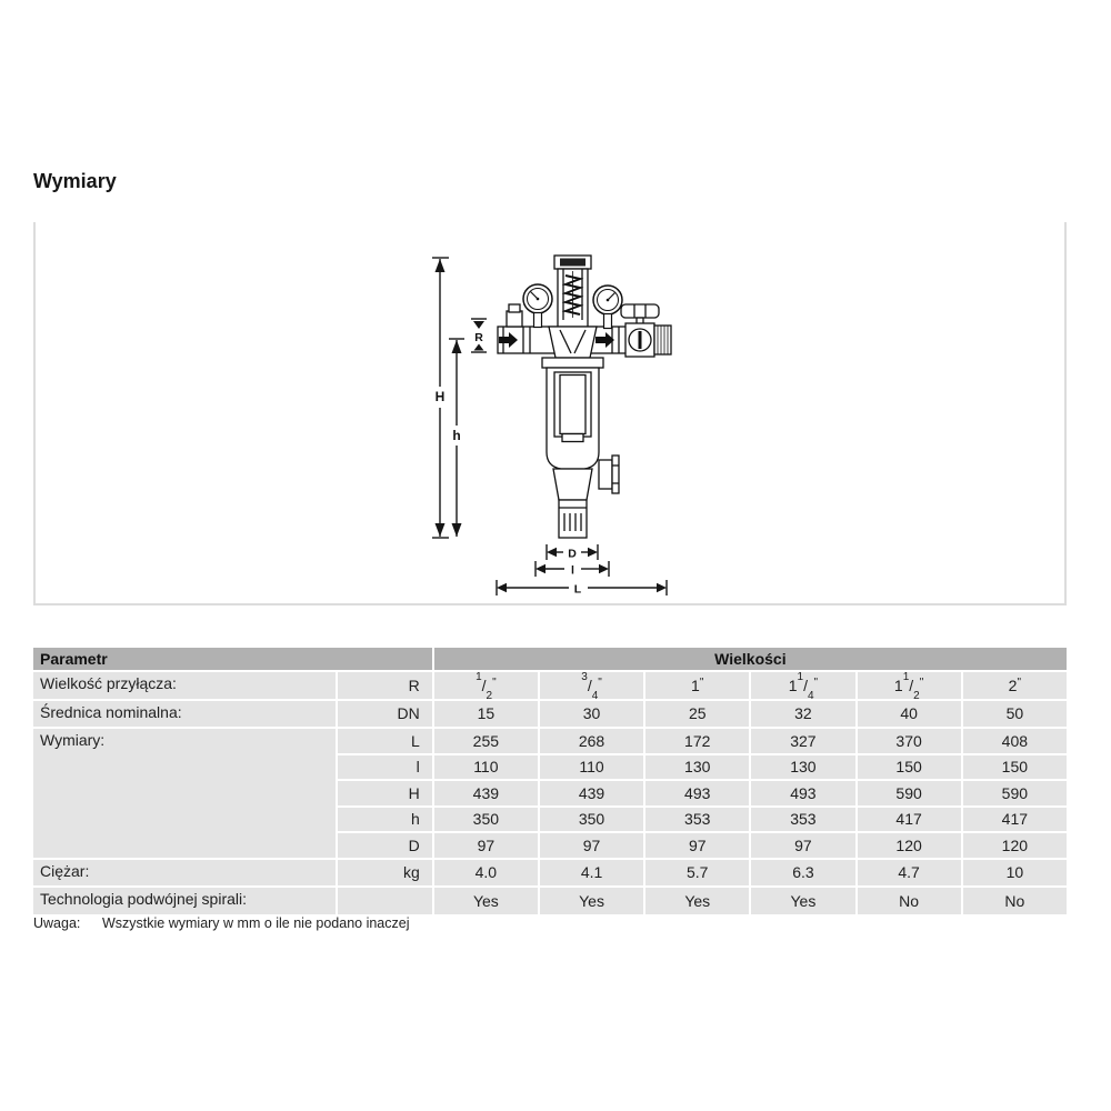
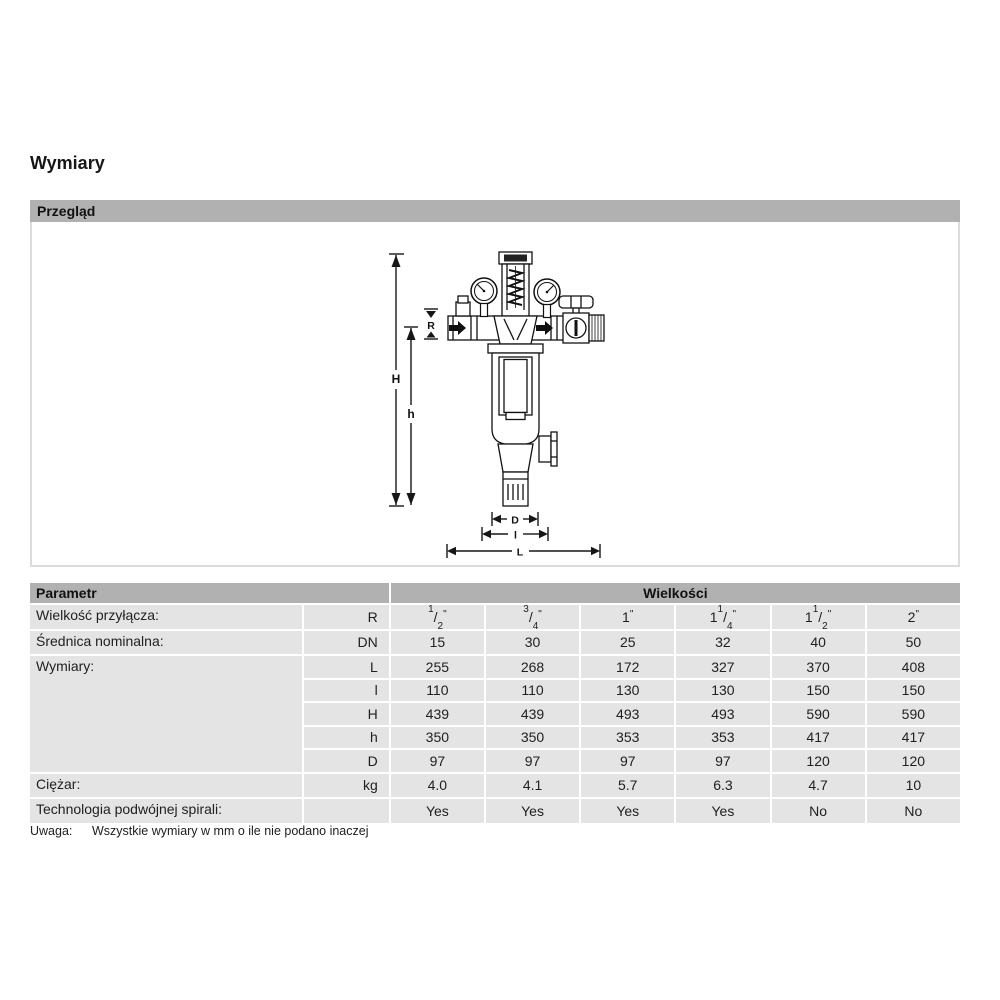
  Wymiary
+ Przegląd
  H
  h
  R
  D
  l
  L
  Parametr	Wielkości
  Wielkość przyłącza:	R	1/2"	3/4"	1"	11/4"	11/2"	2"
  Średnica nominalna:	DN	15	30	25	32	40	50
  Wymiary:	L	255	268	172	327	370	408
  l	110	110	130	130	150	150
  H	439	439	493	493	590	590
  h	350	350	353	353	417	417
  D	97	97	97	97	120	120
  Ciężar:	kg	4.0	4.1	5.7	6.3	4.7	10
  Technologia podwójnej spirali:		Yes	Yes	Yes	Yes	No	No
  Uwaga: Wszystkie wymiary w mm o ile nie podano inaczej
